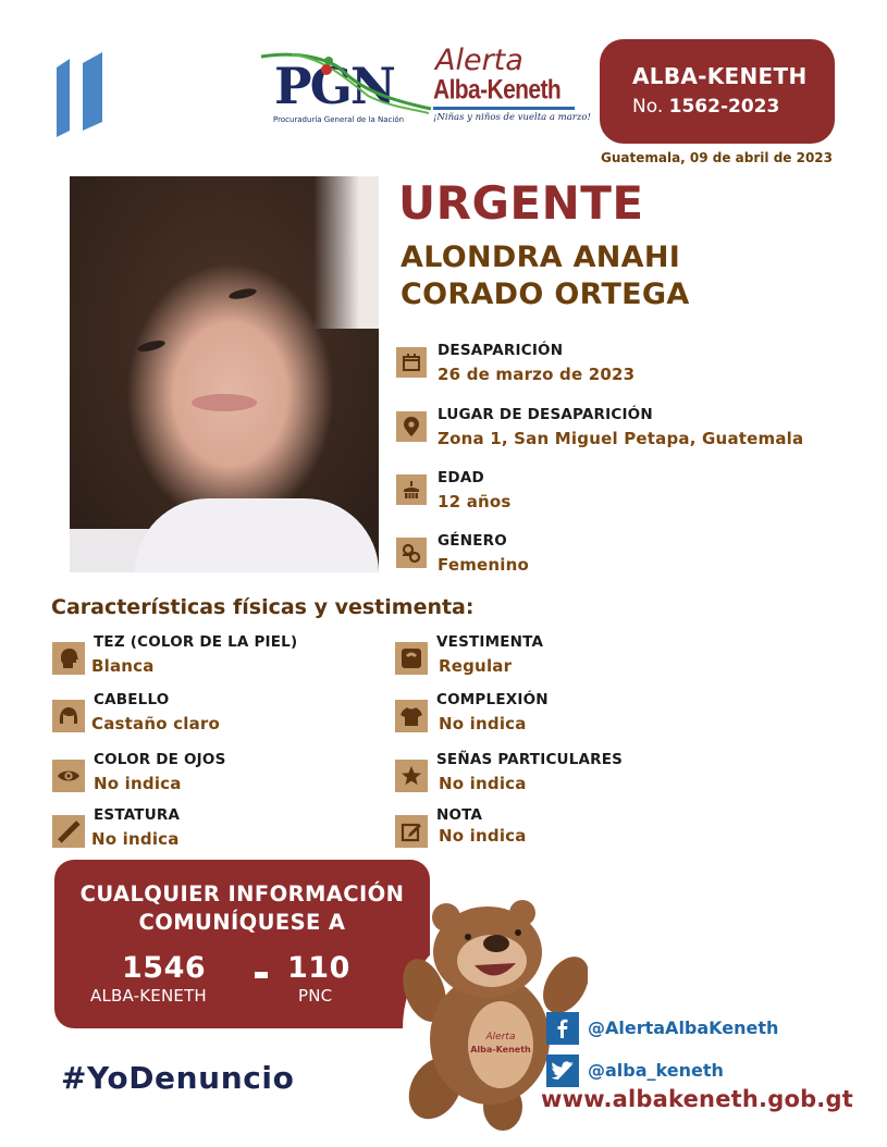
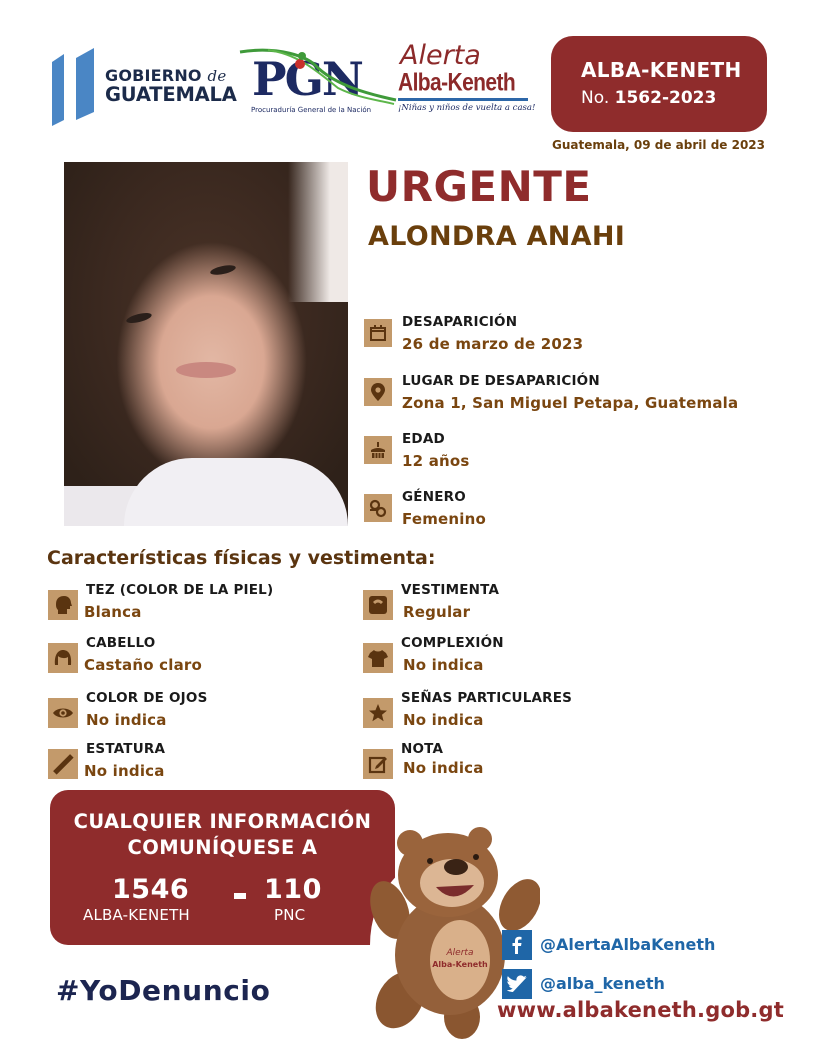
+ GOBIERNO de
+ GUATEMALA
  PGN
  Procuraduría General de la Nación
  Alerta
  Alba-Keneth
- ¡Niñas y niños de vuelta a marzo!
+ ¡Niñas y niños de vuelta a casa!
  ALBA-KENETH
  No. 1562-2023
  Guatemala, 09 de abril de 2023
  URGENTE
  ALONDRA ANAHI
- CORADO ORTEGA
  DESAPARICIÓN
  26 de marzo de 2023
  LUGAR DE DESAPARICIÓN
  Zona 1, San Miguel Petapa, Guatemala
  EDAD
  12 años
  GÉNERO
  Femenino
  Características físicas y vestimenta:
  TEZ (COLOR DE LA PIEL)
  Blanca
  CABELLO
  Castaño claro
  COLOR DE OJOS
  No indica
  ESTATURA
  No indica
  VESTIMENTA
  Regular
  COMPLEXIÓN
  No indica
  SEÑAS PARTICULARES
  No indica
  NOTA
  No indica
  CUALQUIER INFORMACIÓN
  COMUNÍQUESE A
  1546
  ALBA-KENETH
  110
  PNC
  #YoDenuncio
  Alerta
  Alba-Keneth
  @AlertaAlbaKeneth
  @alba_keneth
  www.albakeneth.gob.gt
